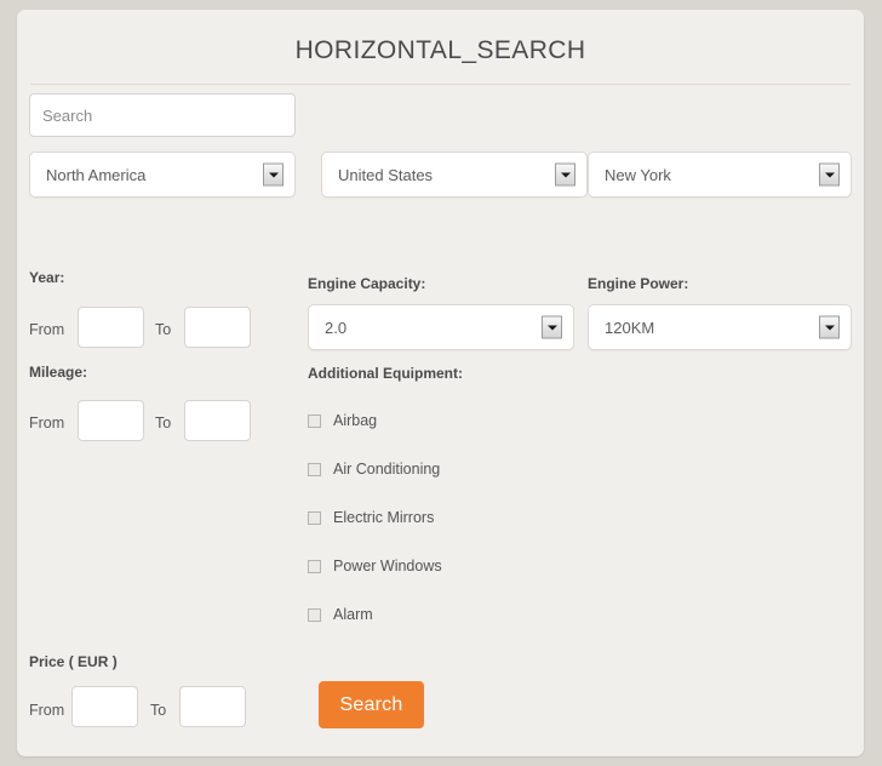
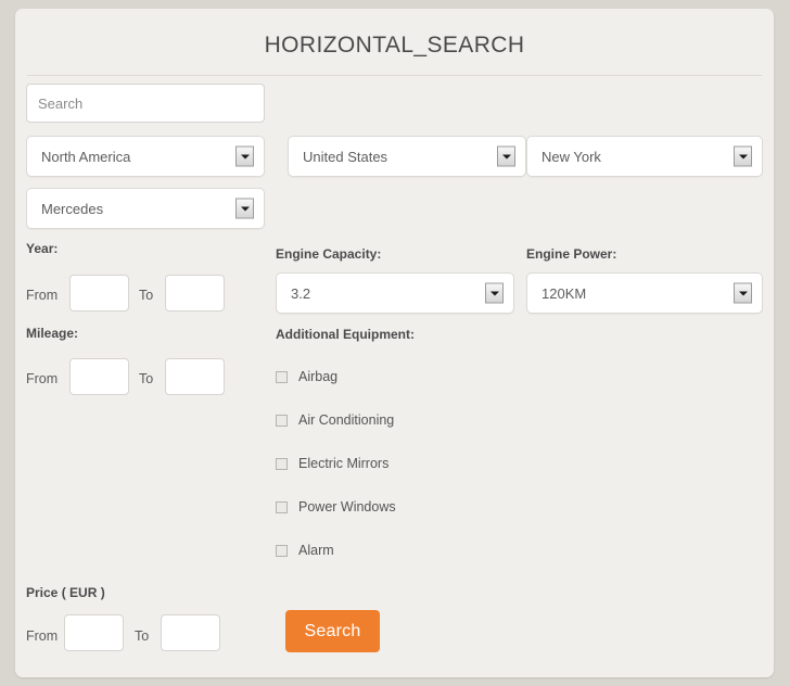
  HORIZONTAL_SEARCH
  Search
  North America
  United States
  New York
+ Mercedes
  Year:
  From
  To
  Engine Capacity:
- 2.0
+ 3.2
  Engine Power:
  120KM
  Mileage:
  From
  To
  Additional Equipment:
  Airbag
  Air Conditioning
  Electric Mirrors
  Power Windows
  Alarm
  Price ( EUR )
  From
  To
  Search
